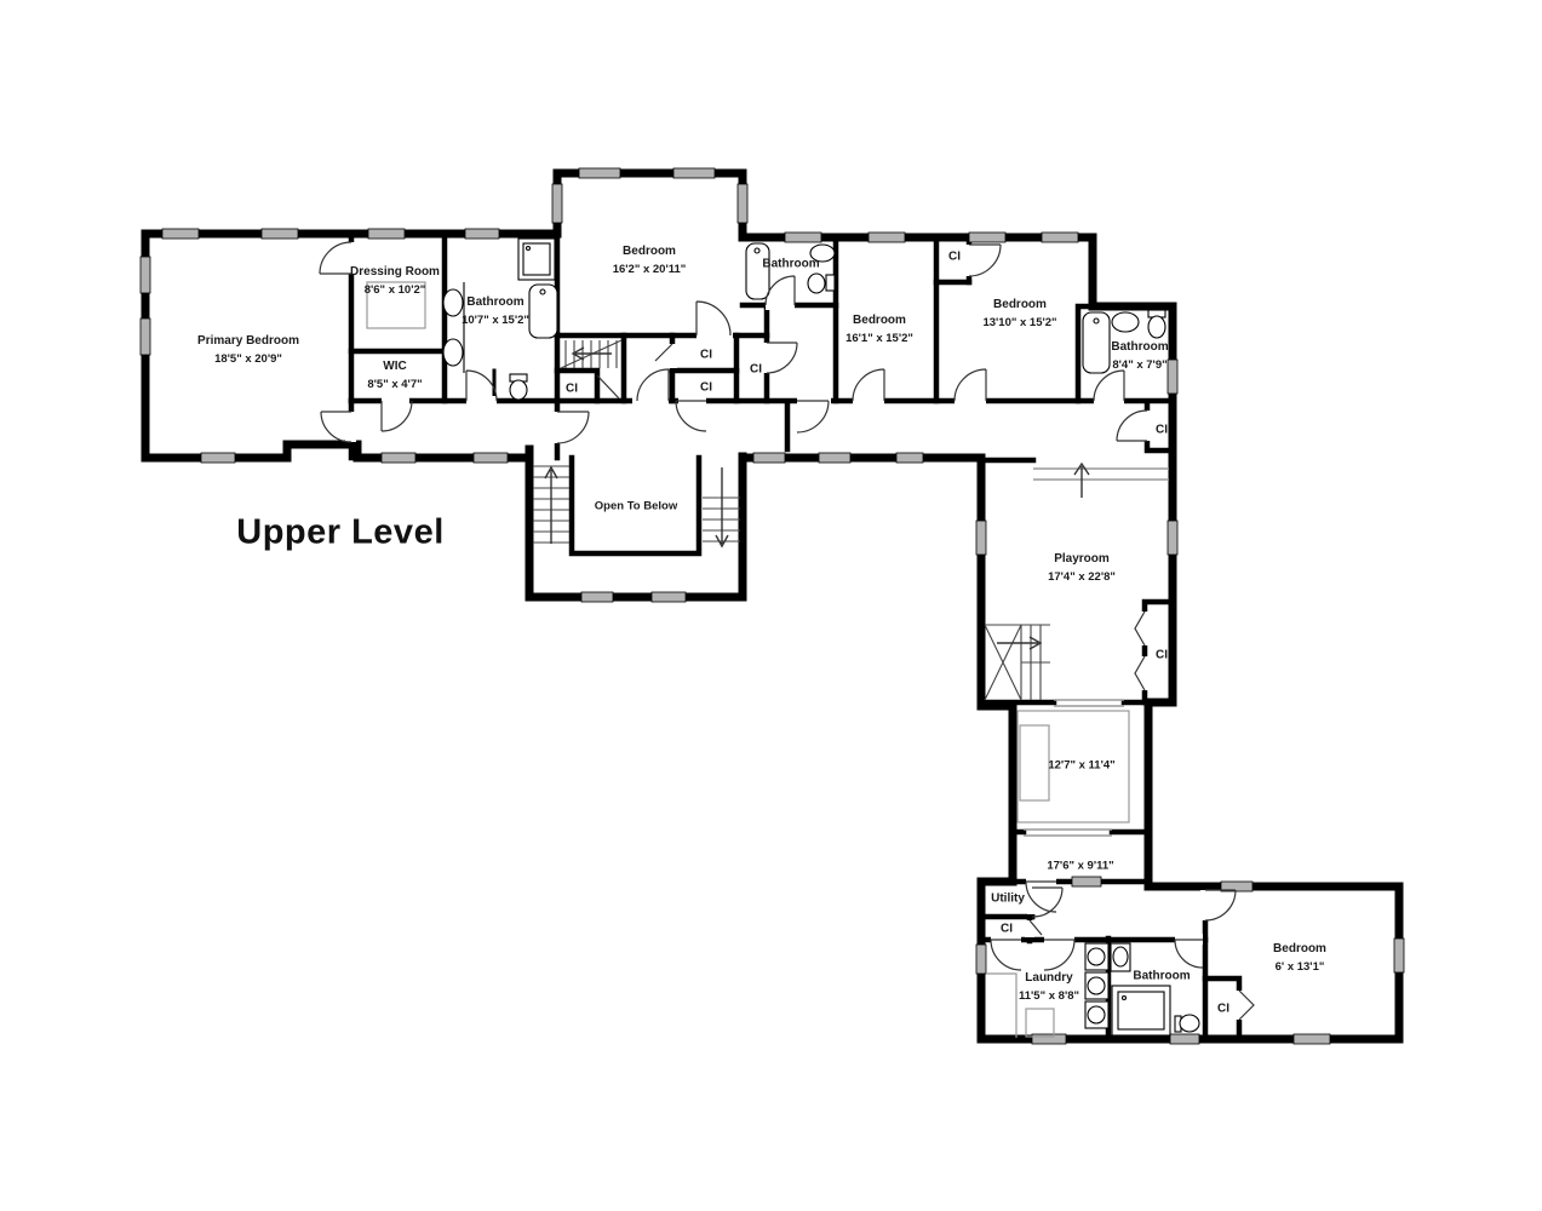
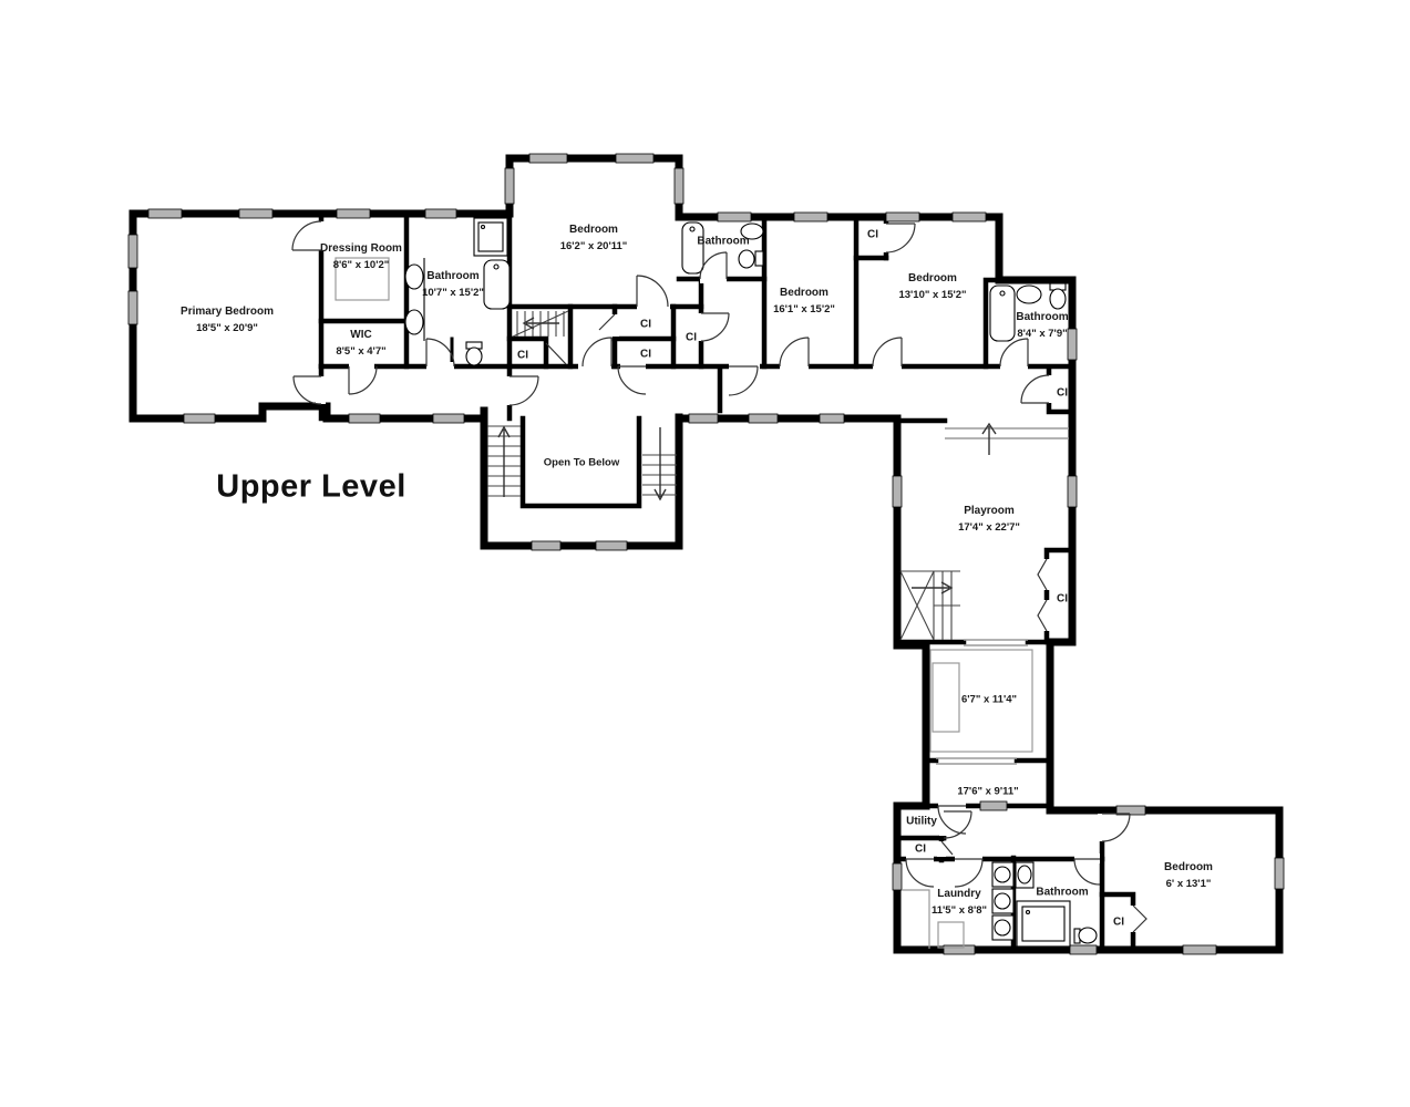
  Upper Level
  Primary Bedroom
  18'5" x 20'9"
  Dressing Room
  8'6" x 10'2"
  WIC
  8'5" x 4'7"
  Bathroom
  10'7" x 15'2"
  Bedroom
  16'2" x 20'11"
  Bathroom
  Bedroom
  16'1" x 15'2"
  Bedroom
  13'10" x 15'2"
  Bathroom
  8'4" x 7'9"
  Open To Below
  Playroom
- 17'4" x 22'8"
+ 17'4" x 22'7"
- 12'7" x 11'4"
+ 6'7" x 11'4"
  17'6" x 9'11"
  Utility
  Laundry
  11'5" x 8'8"
  Bathroom
  Bedroom
  6' x 13'1"
  CI
  CI
  CI
  CI
  CI
  CI
  CI
  CI
  CI
